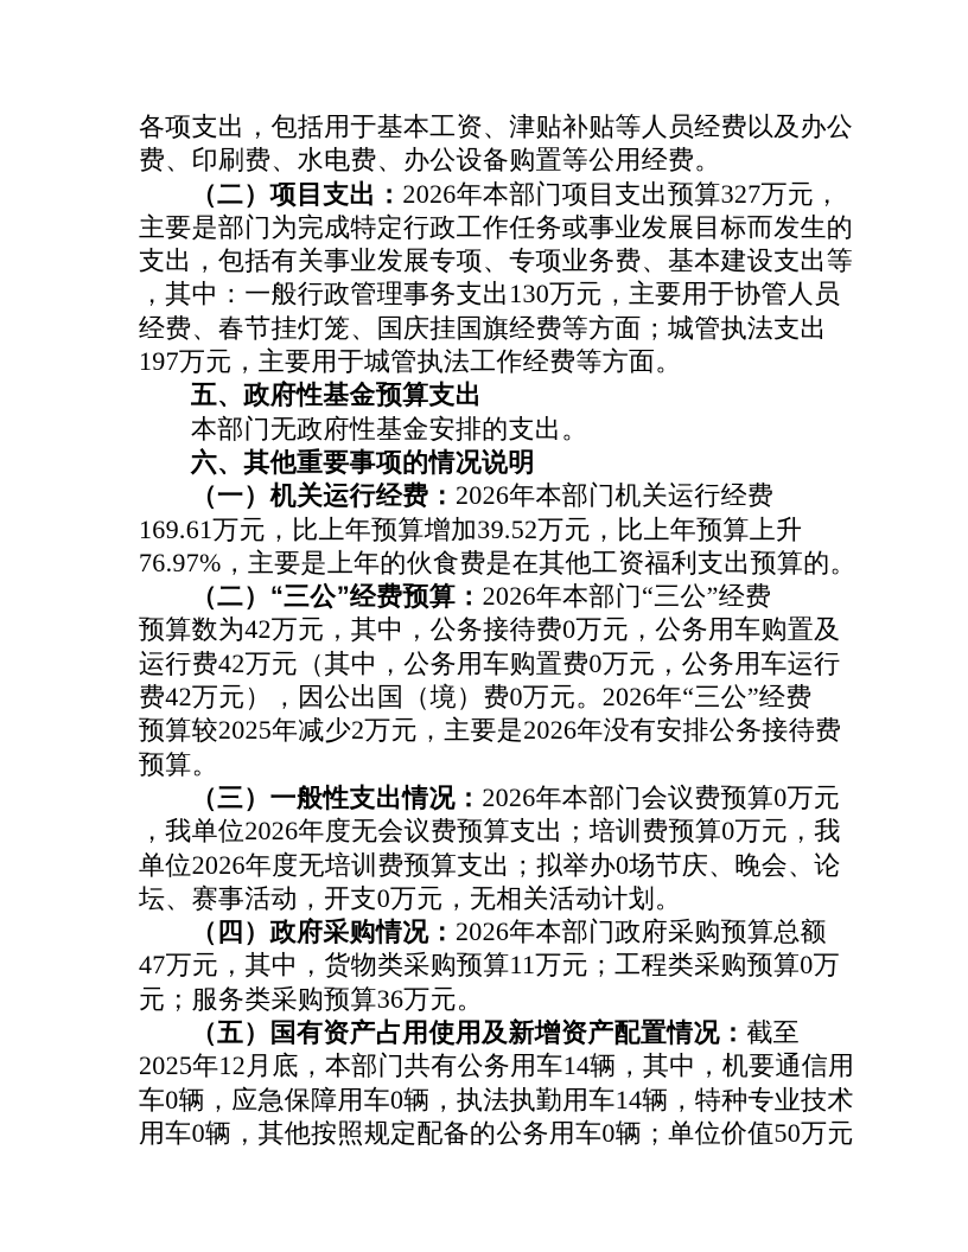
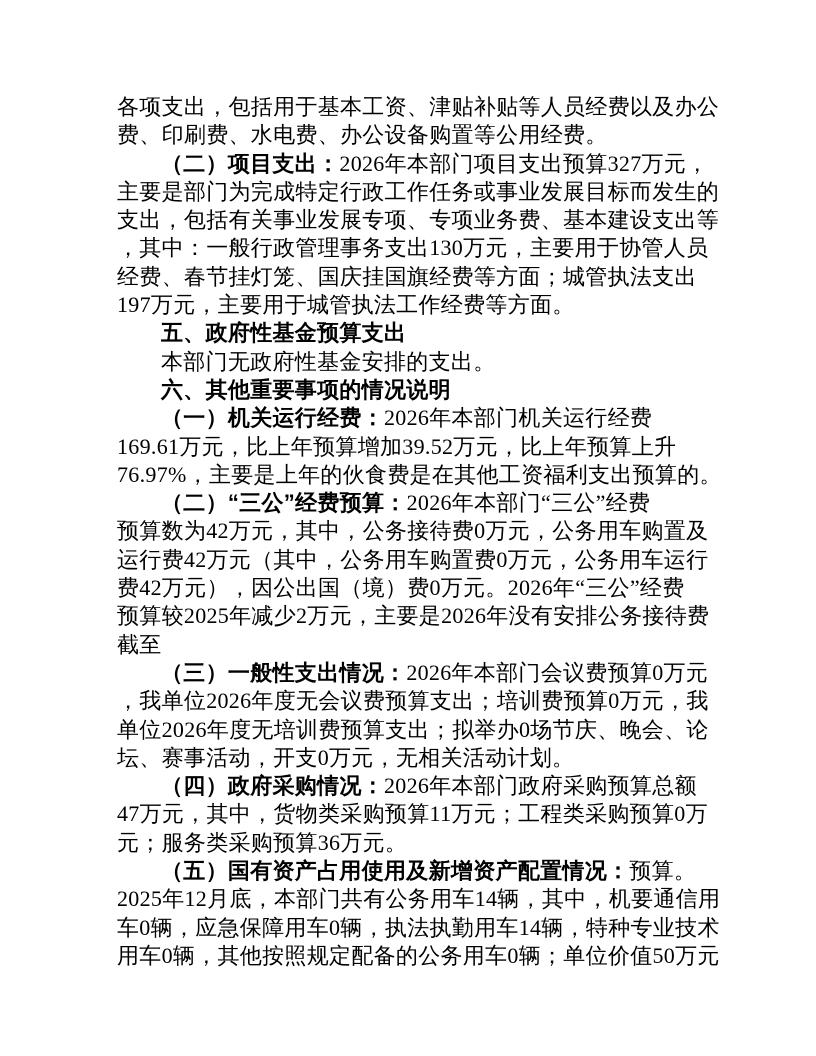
  各项支出，包括用于基本工资、津贴补贴等人员经费以及办公
  费、印刷费、水电费、办公设备购置等公用经费。
  （二）项目支出：2026年本部门项目支出预算327万元，
  主要是部门为完成特定行政工作任务或事业发展目标而发生的
  支出，包括有关事业发展专项、专项业务费、基本建设支出等
  ，其中：一般行政管理事务支出130万元，主要用于协管人员
  经费、春节挂灯笼、国庆挂国旗经费等方面；城管执法支出
  197万元，主要用于城管执法工作经费等方面。
  五、政府性基金预算支出
  本部门无政府性基金安排的支出。
  六、其他重要事项的情况说明
  （一）机关运行经费：2026年本部门机关运行经费
  169.61万元，比上年预算增加39.52万元，比上年预算上升
  76.97%，主要是上年的伙食费是在其他工资福利支出预算的。
  （二）“三公”经费预算：2026年本部门“三公”经费
  预算数为42万元，其中，公务接待费0万元，公务用车购置及
  运行费42万元（其中，公务用车购置费0万元，公务用车运行
  费42万元），因公出国（境）费0万元。2026年“三公”经费
  预算较2025年减少2万元，主要是2026年没有安排公务接待费
- 预算。
+ 截至
  （三）一般性支出情况：2026年本部门会议费预算0万元
  ，我单位2026年度无会议费预算支出；培训费预算0万元，我
  单位2026年度无培训费预算支出；拟举办0场节庆、晚会、论
  坛、赛事活动，开支0万元，无相关活动计划。
  （四）政府采购情况：2026年本部门政府采购预算总额
  47万元，其中，货物类采购预算11万元；工程类采购预算0万
  元；服务类采购预算36万元。
- （五）国有资产占用使用及新增资产配置情况：截至
+ （五）国有资产占用使用及新增资产配置情况：预算。
  2025年12月底，本部门共有公务用车14辆，其中，机要通信用
  车0辆，应急保障用车0辆，执法执勤用车14辆，特种专业技术
  用车0辆，其他按照规定配备的公务用车0辆；单位价值50万元
